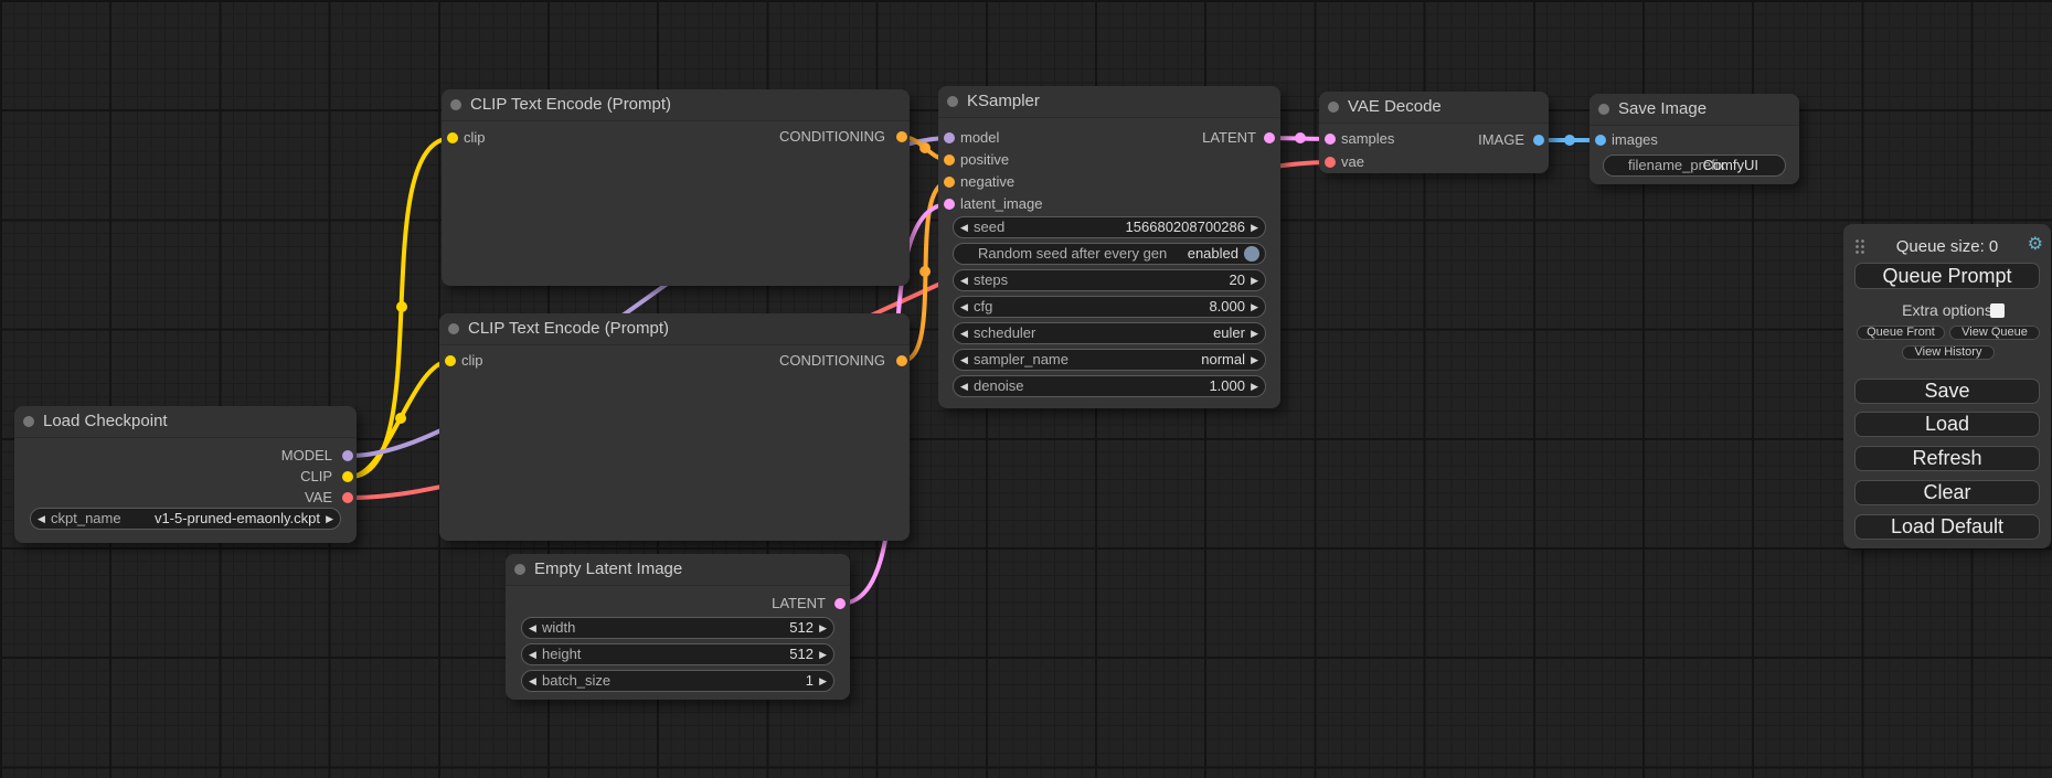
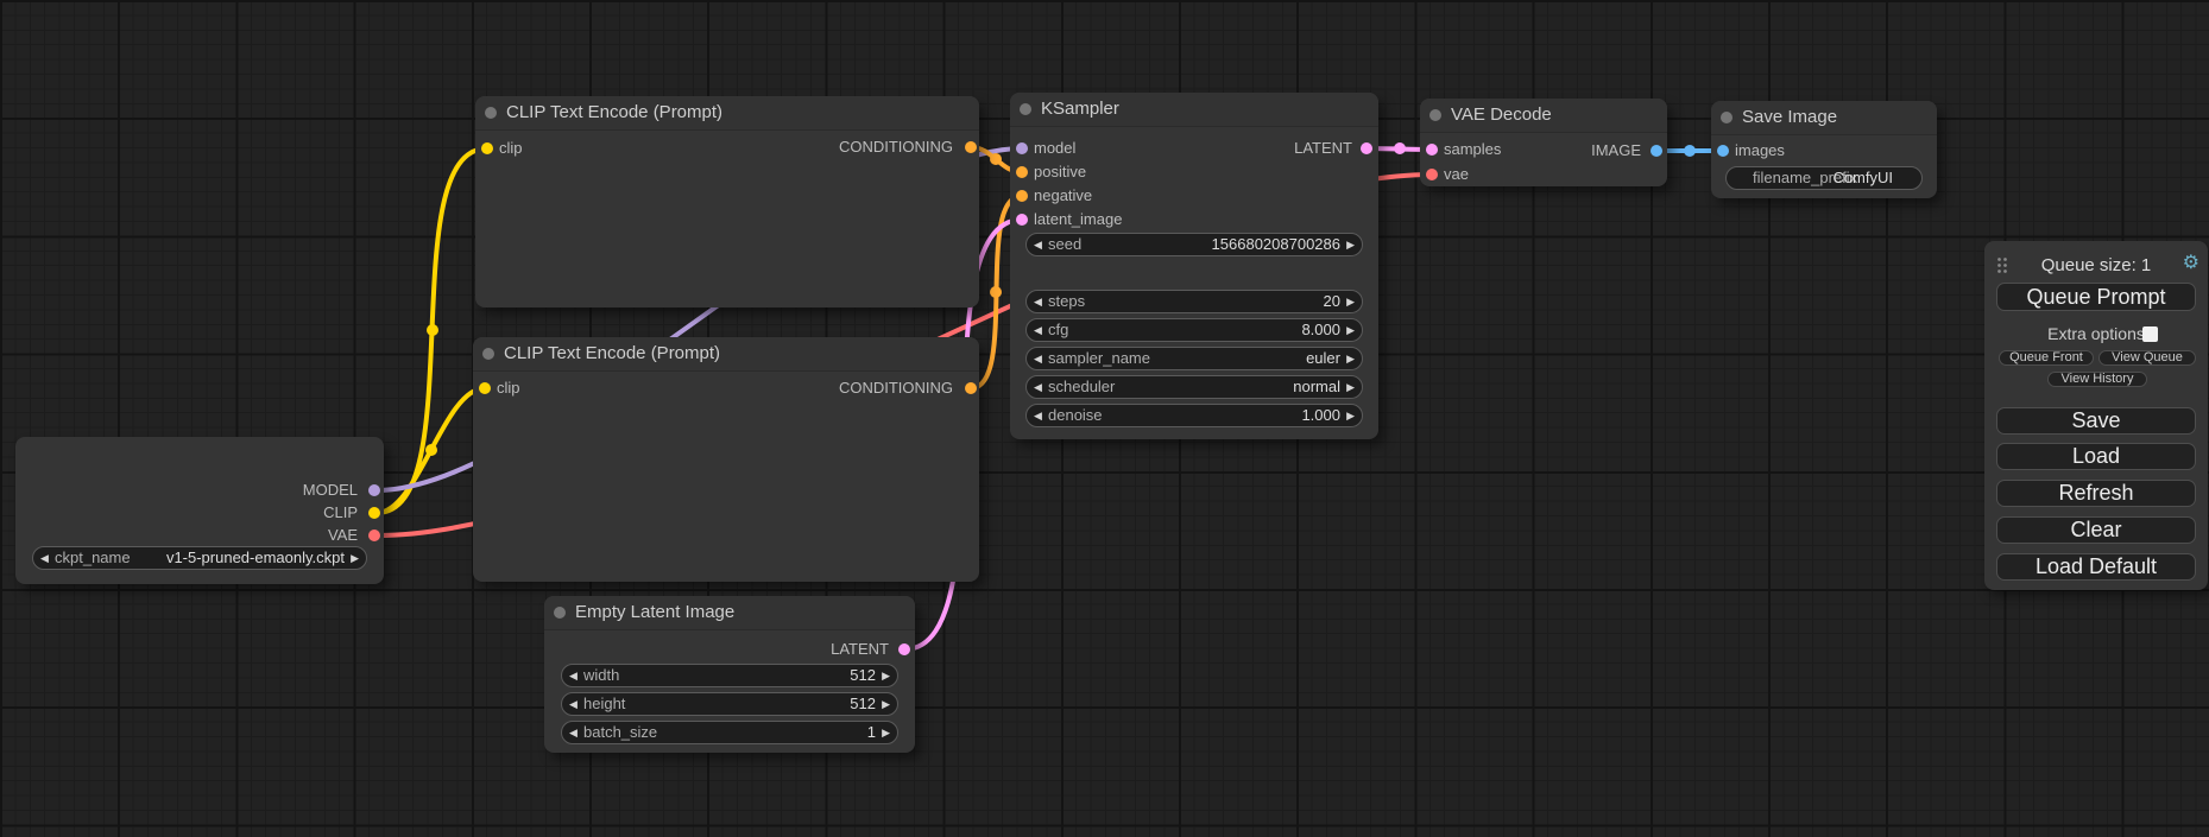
- Load Checkpoint
  MODEL
  CLIP
  VAE
  ◀
  ckpt_name
  v1-5-pruned-emaonly.ckpt
  ▶
  CLIP Text Encode (Prompt)
  clip
  CONDITIONING
  CLIP Text Encode (Prompt)
  clip
  CONDITIONING
  KSampler
  model
  positive
  negative
  latent_image
  LATENT
  ◀
  seed
  156680208700286
  ▶
- Random seed after every gen
- enabled
  ◀
  steps
  20
  ▶
  ◀
  cfg
  8.000
  ▶
  ◀
- scheduler
+ sampler_name
  euler
  ▶
  ◀
- sampler_name
+ scheduler
  normal
  ▶
  ◀
  denoise
  1.000
  ▶
  VAE Decode
  samples
  vae
  IMAGE
  Save Image
  images
  filename_prefix
  ComfyUI
  Empty Latent Image
  LATENT
  ◀
  width
  512
  ▶
  ◀
  height
  512
  ▶
  ◀
  batch_size
  1
  ▶
- Queue size: 0
+ Queue size: 1
  ⚙
  Queue Prompt
  Extra options
  Queue Front
  View Queue
  View History
  Save
  Load
  Refresh
  Clear
  Load Default
